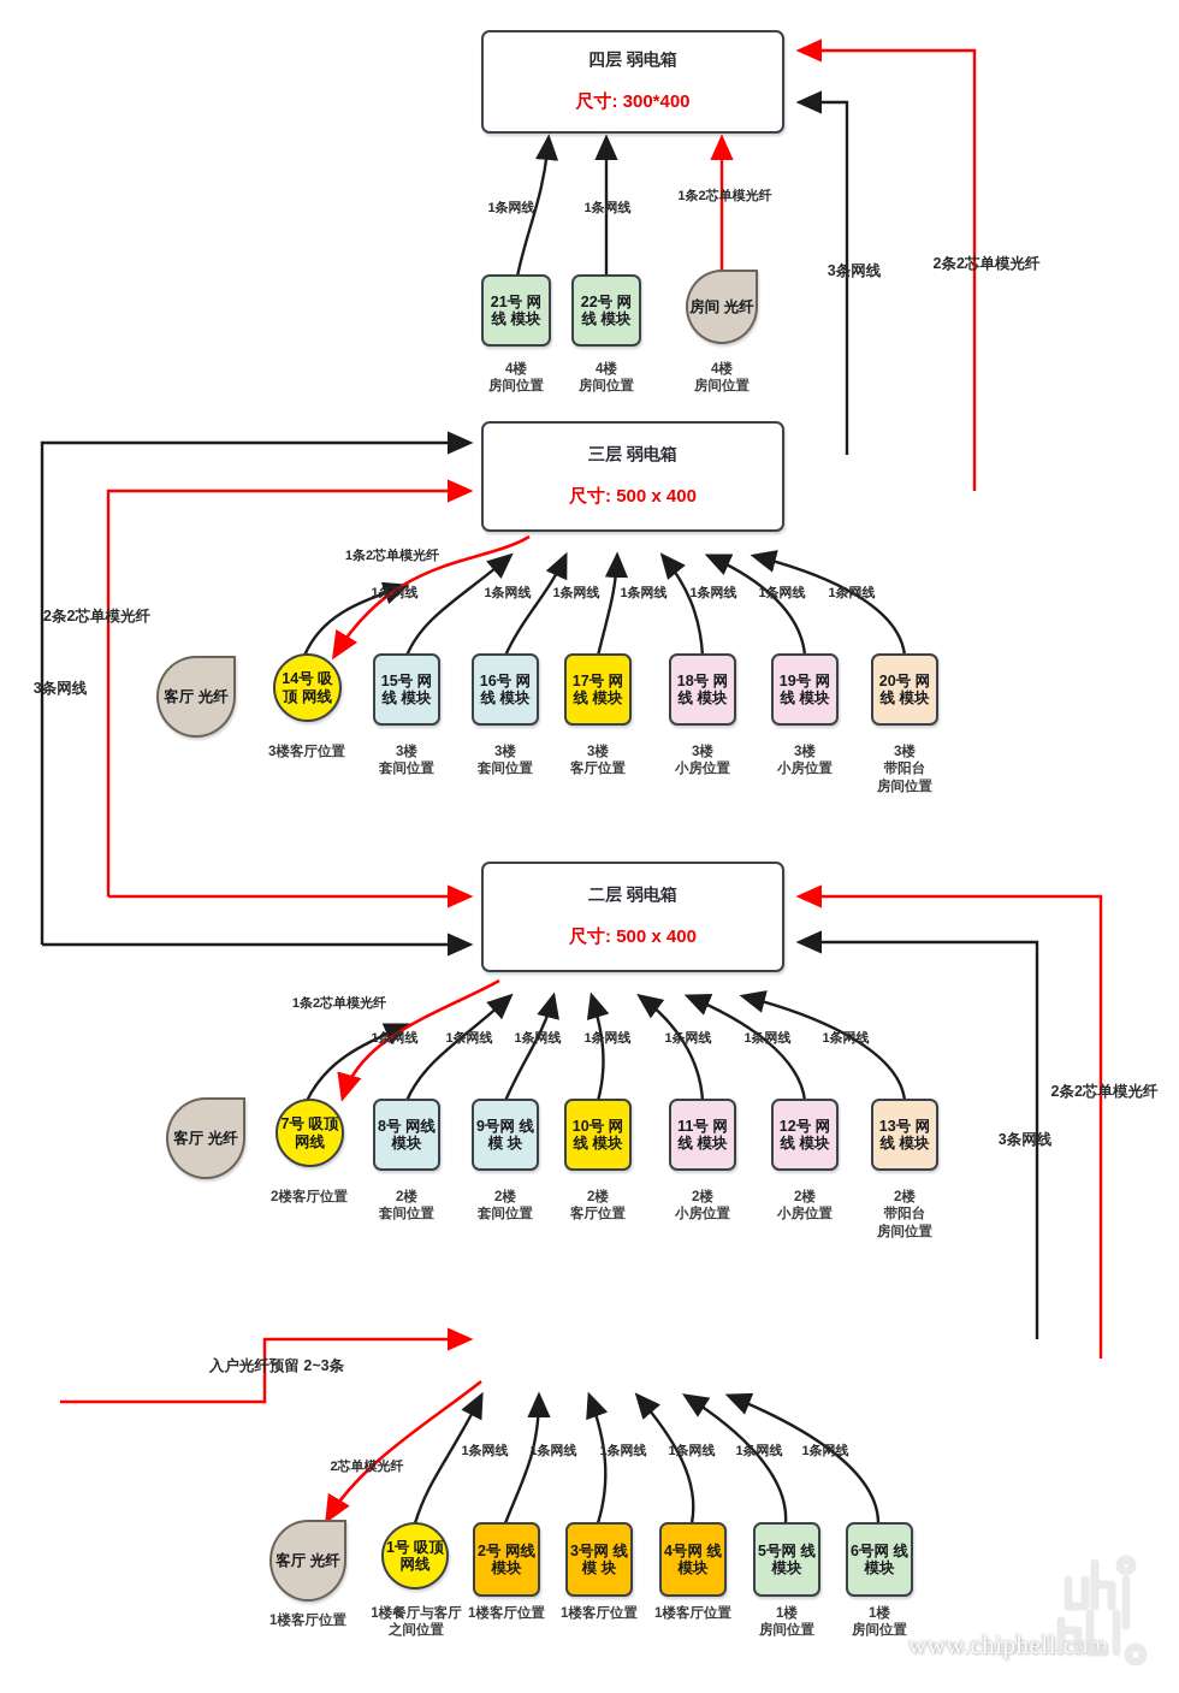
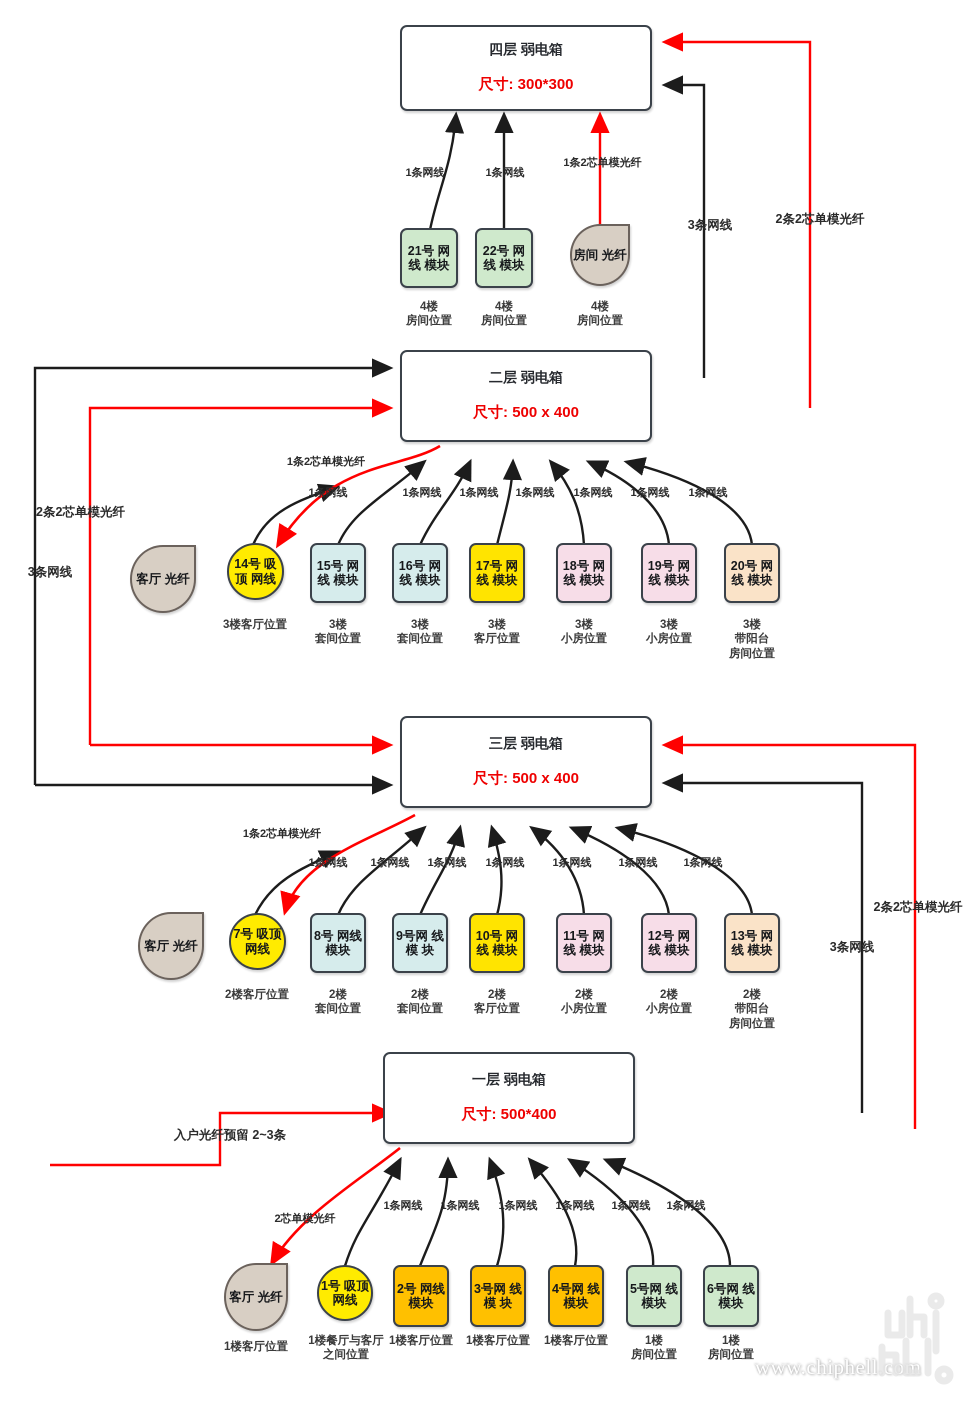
  四层 弱电箱
- 尺寸: 300*400
+ 尺寸: 300*300
- 三层 弱电箱
+ 二层 弱电箱
  尺寸: 500 x 400
- 二层 弱电箱
+ 三层 弱电箱
  尺寸: 500 x 400
+ 一层 弱电箱
+ 尺寸: 500*400
  21号 网线 模块
  22号 网线 模块
  房间 光纤
  4楼
  房间位置
  4楼
  房间位置
  4楼
  房间位置
  1条网线
  1条网线
  1条2芯单模光纤
  客厅 光纤
  14号 吸顶 网线
  15号 网线 模块
  16号 网线 模块
  17号 网线 模块
  18号 网线 模块
  19号 网线 模块
  20号 网线 模块
  3楼客厅位置
  3楼
  套间位置
  3楼
  套间位置
  3楼
  客厅位置
  3楼
  小房位置
  3楼
  小房位置
  3楼
  带阳台
  房间位置
  1条2芯单模光纤
  1条网线
  1条网线
  1条网线
  1条网线
  1条网线
  1条网线
  1条网线
  客厅 光纤
  7号 吸顶 网线
  8号 网线 模块
  9号网 线模 块
  10号 网线 模块
  11号 网线 模块
  12号 网线 模块
  13号 网线 模块
  2楼客厅位置
  2楼
  套间位置
  2楼
  套间位置
  2楼
  客厅位置
  2楼
  小房位置
  2楼
  小房位置
  2楼
  带阳台
  房间位置
  1条2芯单模光纤
  1条网线
  1条网线
  1条网线
  1条网线
  1条网线
  1条网线
  1条网线
  客厅 光纤
  1号 吸顶 网线
  2号 网线 模块
  3号网 线模 块
  4号网 线 模块
  5号网 线 模块
  6号网 线 模块
  1楼客厅位置
  1楼餐厅与客厅
  之间位置
  1楼客厅位置
  1楼客厅位置
  1楼客厅位置
  1楼
  房间位置
  1楼
  房间位置
  2芯单模光纤
  入户光纤预留 2~3条
  1条网线
  1条网线
  1条网线
  1条网线
  1条网线
  1条网线
  2条2芯单模光纤
  3条网线
  3条网线
  2条2芯单模光纤
  2条2芯单模光纤
  3条网线
  www.chiphell.com
